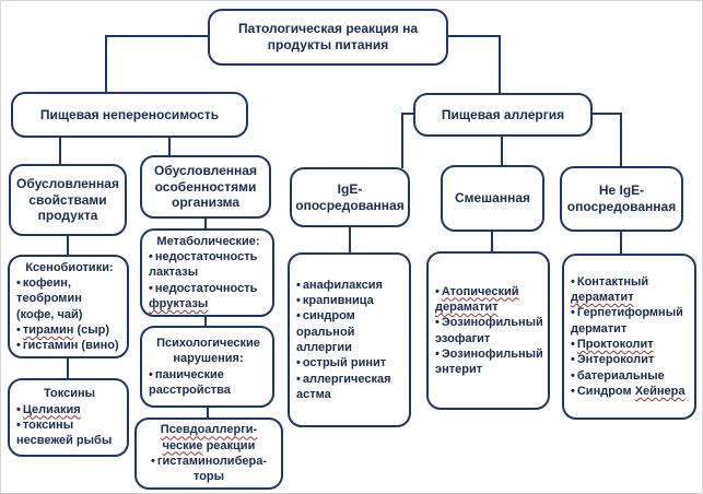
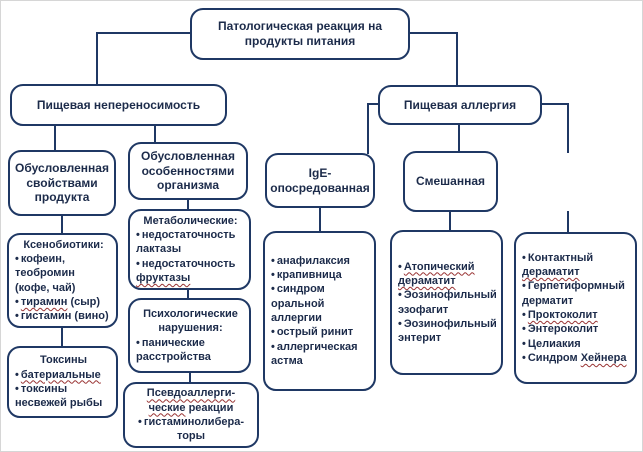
  Патологическая реакция на продукты питания
  Пищевая непереносимость
  Пищевая аллергия
  Обусловленная свойствами продукта
  Обусловленная особенностями организма
  IgE-опосредованная
  Смешанная
- Не IgE-опосредованная
  Ксенобиотики:
  • кофеин, теобромин (кофе, чай)
  • тирамин (сыр)
  • гистамин (вино)
  Токсины
- • Целиакия
+ • батериальные
  • токсины несвежей рыбы
  Метаболические:
  • недостаточность лактазы
  • недостаточность фруктазы
  Психологические нарушения:
  • панические расстройства
  Псевдоаллерги-ческие реакции
  • гистаминолибера-торы
  • анафилаксия
  • крапивница
  • синдром оральной аллергии
  • острый ринит
  • аллергическая астма
  • Атопический дераматит
  • Эозинофильный эзофагит
  • Эозинофильный энтерит
  • Контактный дераматит
  • Герпетиформный дерматит
  • Проктоколит
  • Энтероколит
- • батериальные
+ • Целиакия
  • Синдром Хейнера
